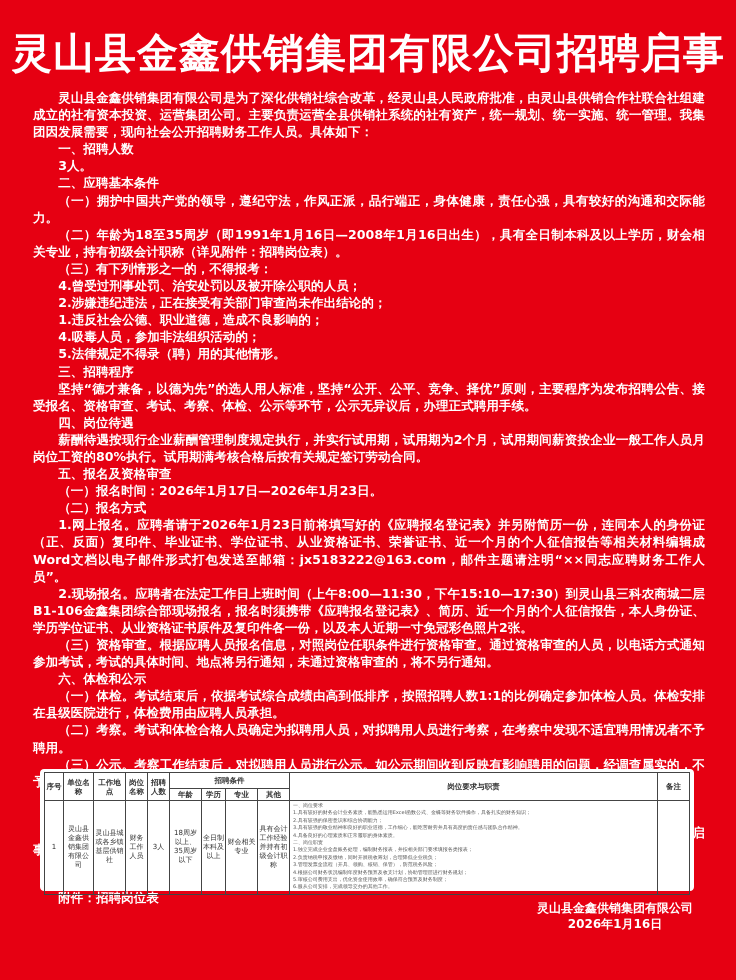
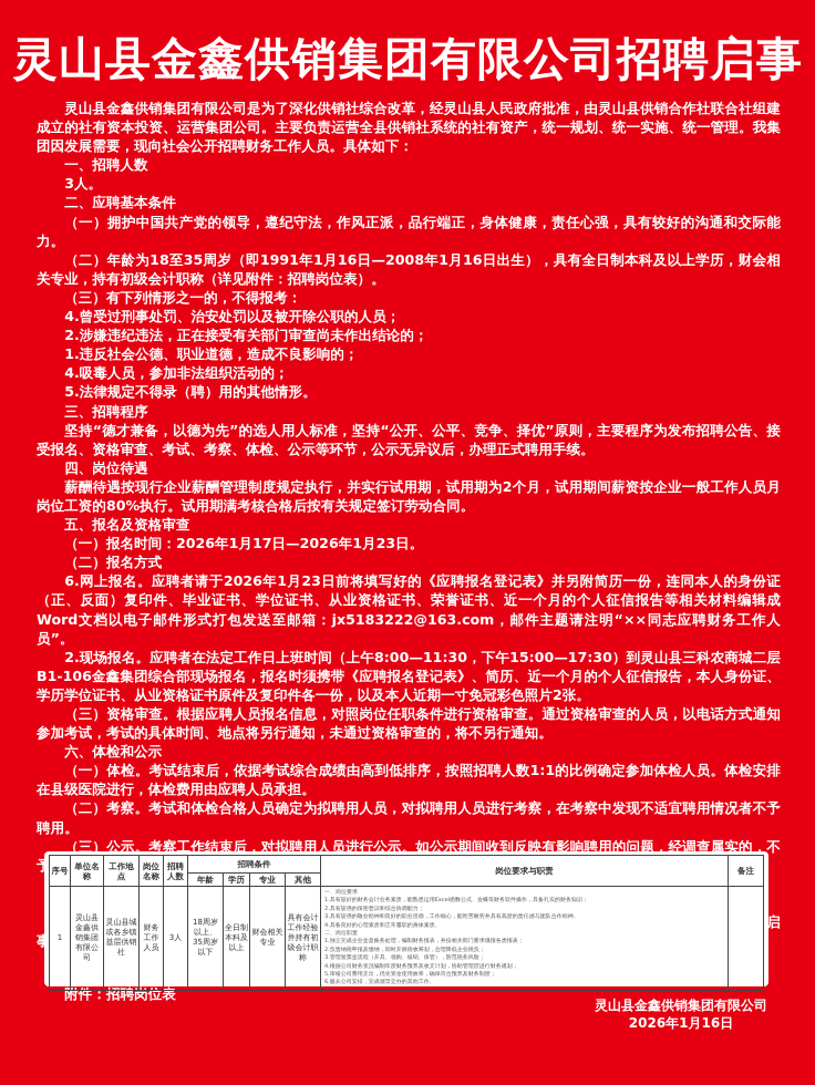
  灵山县金鑫供销集团有限公司招聘启事
  灵山县金鑫供销集团有限公司是为了深化供销社综合改革，经灵山县人民政府批准，由灵山县供销合作社联合社组建成立的社有资本投资、运营集团公司。主要负责运营全县供销社系统的社有资产，统一规划、统一实施、统一管理。我集团因发展需要，现向社会公开招聘财务工作人员。具体如下：
  一、招聘人数
  3人。
  二、应聘基本条件
  （一）拥护中国共产党的领导，遵纪守法，作风正派，品行端正，身体健康，责任心强，具有较好的沟通和交际能力。
  （二）年龄为18至35周岁（即1991年1月16日—2008年1月16日出生），具有全日制本科及以上学历，财会相关专业，持有初级会计职称（详见附件：招聘岗位表）。
  （三）有下列情形之一的，不得报考：
  4.曾受过刑事处罚、治安处罚以及被开除公职的人员；
  2.涉嫌违纪违法，正在接受有关部门审查尚未作出结论的；
  1.违反社会公德、职业道德，造成不良影响的；
  4.吸毒人员，参加非法组织活动的；
  5.法律规定不得录（聘）用的其他情形。
  三、招聘程序
  坚持“德才兼备，以德为先”的选人用人标准，坚持“公开、公平、竞争、择优”原则，主要程序为发布招聘公告、接受报名、资格审查、考试、考察、体检、公示等环节，公示无异议后，办理正式聘用手续。
  四、岗位待遇
  薪酬待遇按现行企业薪酬管理制度规定执行，并实行试用期，试用期为2个月，试用期间薪资按企业一般工作人员月岗位工资的80%执行。试用期满考核合格后按有关规定签订劳动合同。
  五、报名及资格审查
  （一）报名时间：2026年1月17日—2026年1月23日。
  （二）报名方式
- 1.网上报名。应聘者请于2026年1月23日前将填写好的《应聘报名登记表》并另附简历一份，连同本人的身份证（正、反面）复印件、毕业证书、学位证书、从业资格证书、荣誉证书、近一个月的个人征信报告等相关材料编辑成Word文档以电子邮件形式打包发送至邮箱：jx5183222@163.com，邮件主题请注明“××同志应聘财务工作人员”。
+ 6.网上报名。应聘者请于2026年1月23日前将填写好的《应聘报名登记表》并另附简历一份，连同本人的身份证（正、反面）复印件、毕业证书、学位证书、从业资格证书、荣誉证书、近一个月的个人征信报告等相关材料编辑成Word文档以电子邮件形式打包发送至邮箱：jx5183222@163.com，邮件主题请注明“××同志应聘财务工作人员”。
- 2.现场报名。应聘者在法定工作日上班时间（上午8:00—11:30，下午15:10—17:30）到灵山县三科农商城二层B1-106金鑫集团综合部现场报名，报名时须携带《应聘报名登记表》、简历、近一个月的个人征信报告，本人身份证、学历学位证书、从业资格证书原件及复印件各一份，以及本人近期一寸免冠彩色照片2张。
+ 2.现场报名。应聘者在法定工作日上班时间（上午8:00—11:30，下午15:00—17:30）到灵山县三科农商城二层B1-106金鑫集团综合部现场报名，报名时须携带《应聘报名登记表》、简历、近一个月的个人征信报告，本人身份证、学历学位证书、从业资格证书原件及复印件各一份，以及本人近期一寸免冠彩色照片2张。
  （三）资格审查。根据应聘人员报名信息，对照岗位任职条件进行资格审查。通过资格审查的人员，以电话方式通知参加考试，考试的具体时间、地点将另行通知，未通过资格审查的，将不另行通知。
  六、体检和公示
  （一）体检。考试结束后，依据考试综合成绩由高到低排序，按照招聘人数1:1的比例确定参加体检人员。体检安排在县级医院进行，体检费用由应聘人员承担。
  （二）考察。考试和体检合格人员确定为拟聘用人员，对拟聘用人员进行考察，在考察中发现不适宜聘用情况者不予聘用。
  附件：招聘岗位表
  序号	单位名称	工作地点	岗位名称	招聘人数	招聘条件	岗位要求与职责	备注
  年龄	学历	专业	其他
  灵山县金鑫供销集团有限公司
  2026年1月16日
